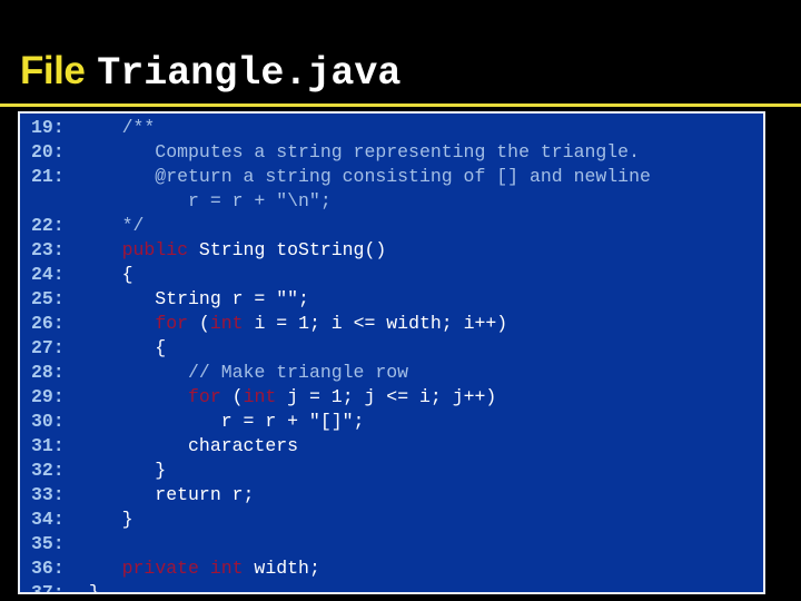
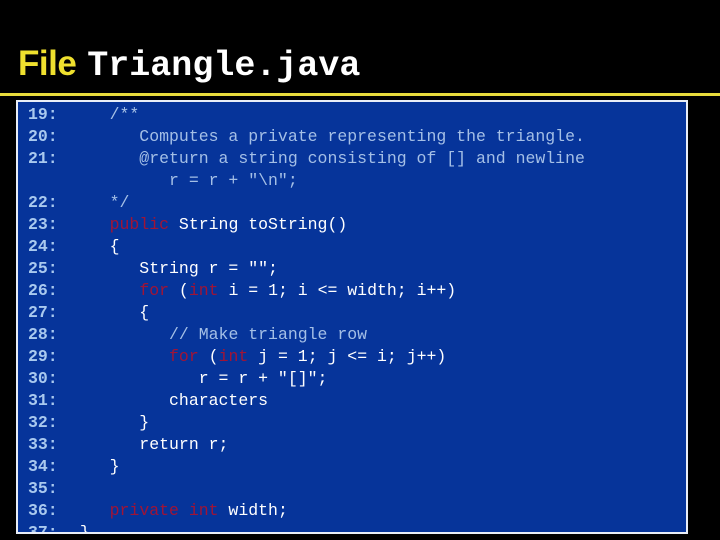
  File
  Triangle.java
  19: /**
- 20: Computes a string representing the triangle.
+ 20: Computes a private representing the triangle.
  21: @return a string consisting of [] and newline
  r = r + "\n";
  22: */
  23: public String toString()
  24: {
  25: String r = "";
  26: for (int i = 1; i <= width; i++)
  27: {
  28: // Make triangle row
  29: for (int j = 1; j <= i; j++)
  30: r = r + "[]";
  31: characters
  32: }
  33: return r;
  34: }
  35:
  36: private int width;
